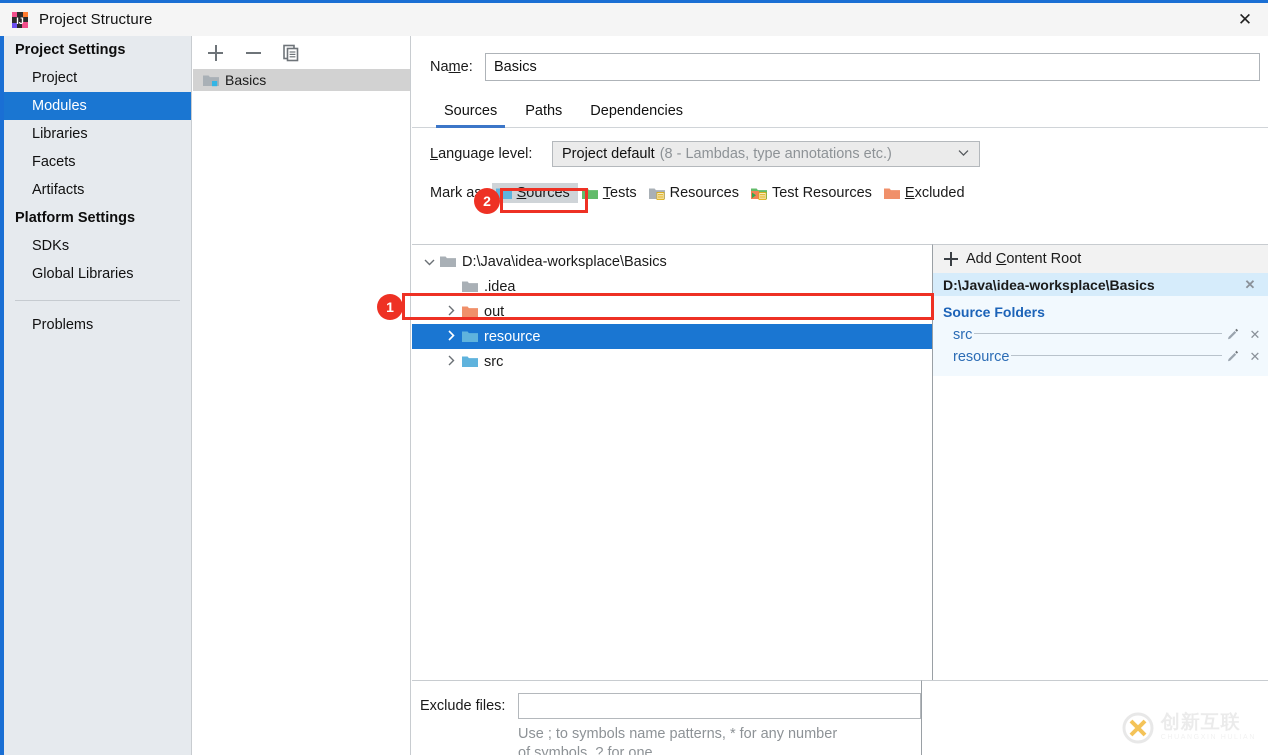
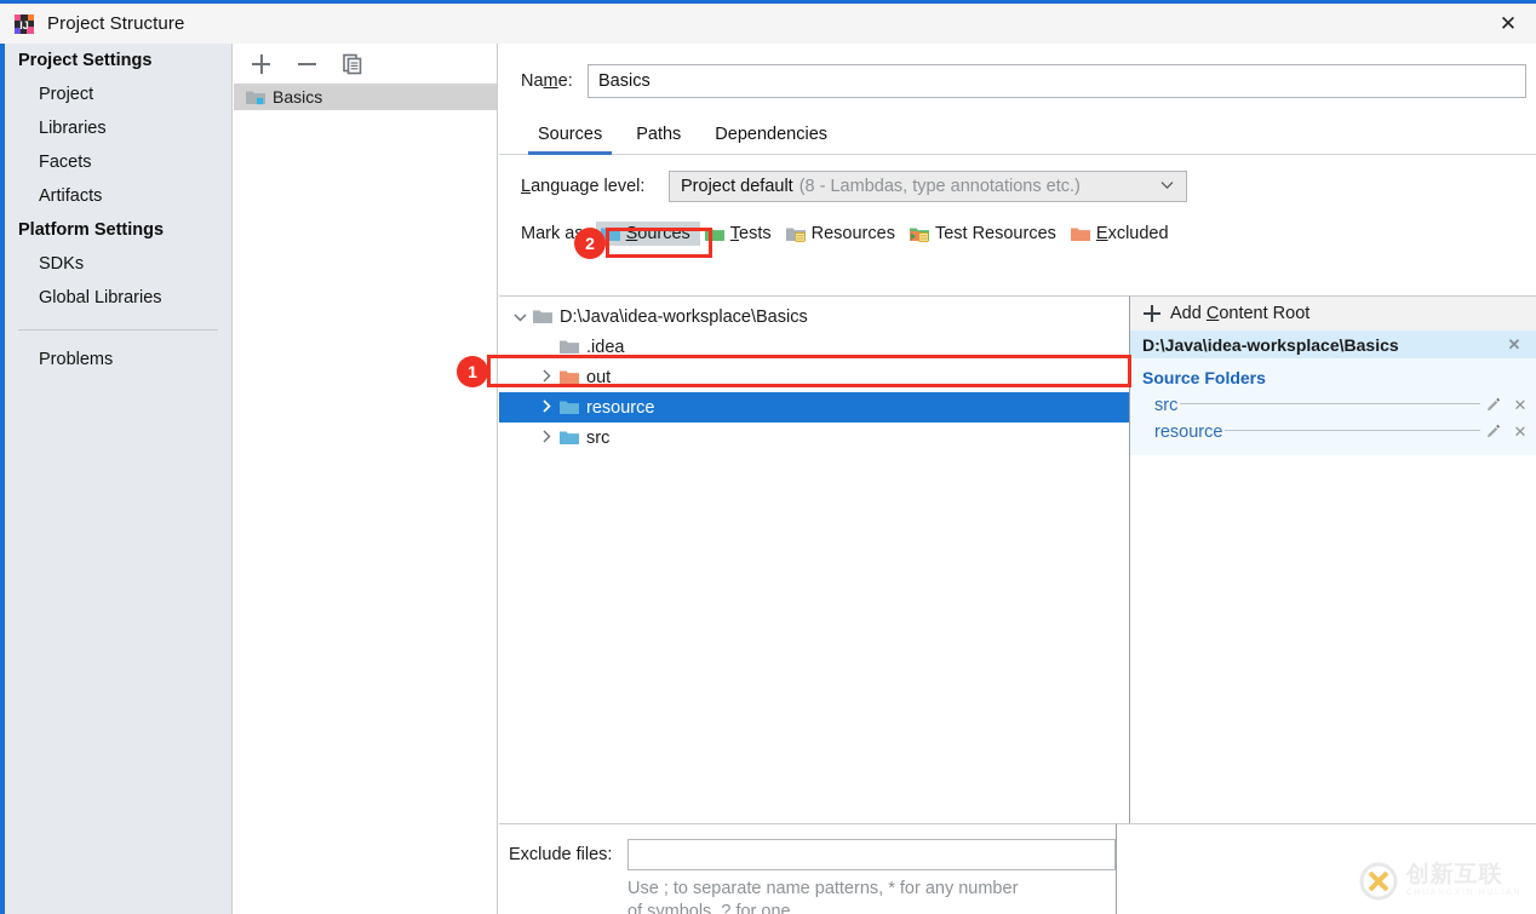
  IJ
  Project Structure
  ✕
  Project Settings
  Project
- Modules
  Libraries
  Facets
  Artifacts
  Platform Settings
  SDKs
  Global Libraries
  Problems
  Basics
  Name:
  Basics
  Sources
  Paths
  Dependencies
  Language level:
  Project default
  (8 - Lambdas, type annotations etc.)
  Mark a
  Sources
  Tests
  Resources
  Test Resources
  Excluded
  D:\Java\idea-worksplace\Basics
  .idea
  out
  resource
  src
  Add Content Root
  D:\Java\idea-worksplace\Basics
  ✕
  Source Folders
  src
  ✕
  resource
  ✕
  Exclude files:
- Use ; to symbols name patterns, * for any number of symbols, ? for one.
+ Use ; to separate name patterns, * for any number of symbols, ? for one.
  1
  2
